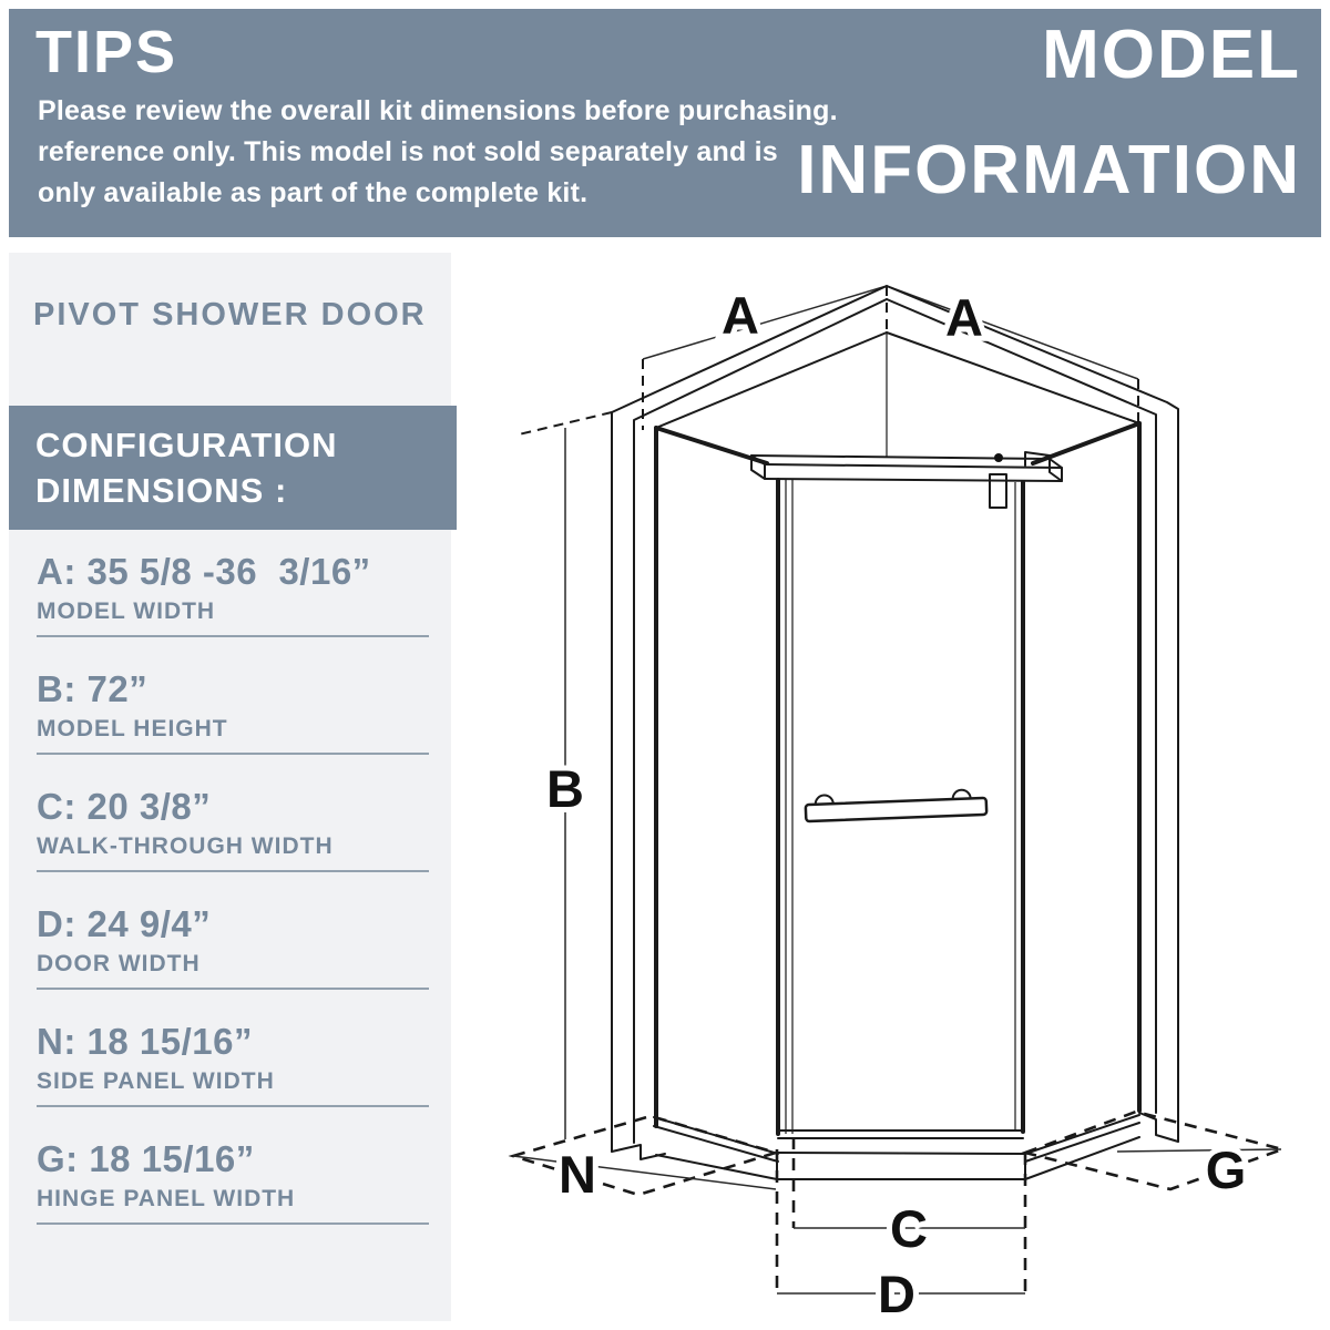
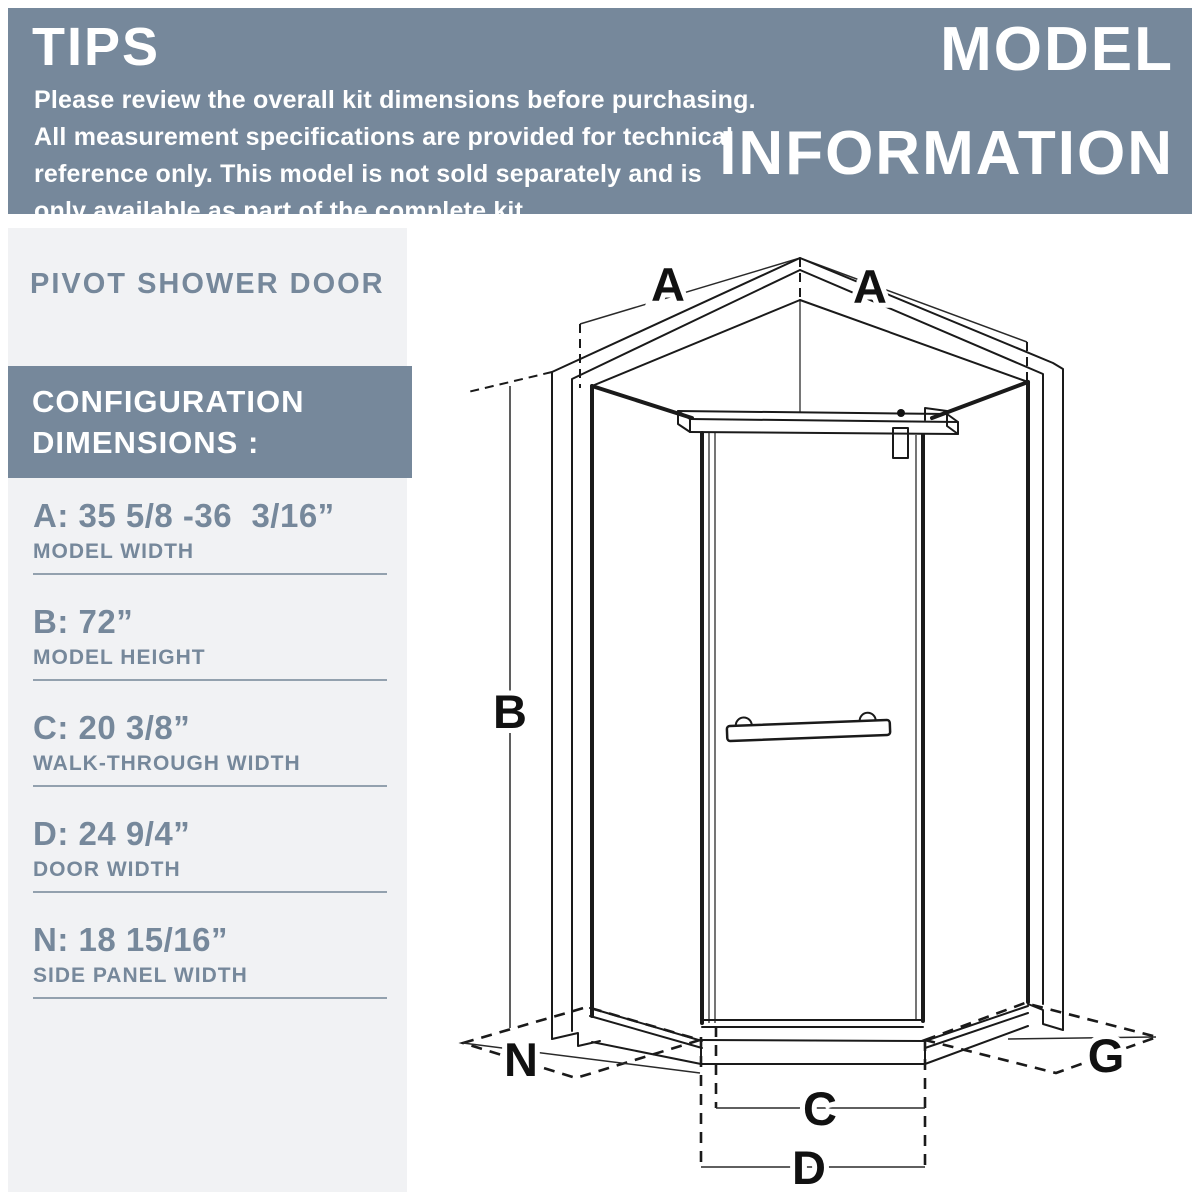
  TIPS
  Please review the overall kit dimensions before purchasing.
+ All measurement specifications are provided for technical
  reference only. This model is not sold separately and is
  only available as part of the complete kit.
  MODEL
  INFORMATION
  PIVOT SHOWER DOOR
  CONFIGURATION
  DIMENSIONS :
  A: 35 5/8 -36 3/16”
  MODEL WIDTH
  B: 72”
  MODEL HEIGHT
  C: 20 3/8”
  WALK-THROUGH WIDTH
  D: 24 9/4”
  DOOR WIDTH
  N: 18 15/16”
  SIDE PANEL WIDTH
- G: 18 15/16”
- HINGE PANEL WIDTH
  A
  A
  B
  N
  G
  C
  D
